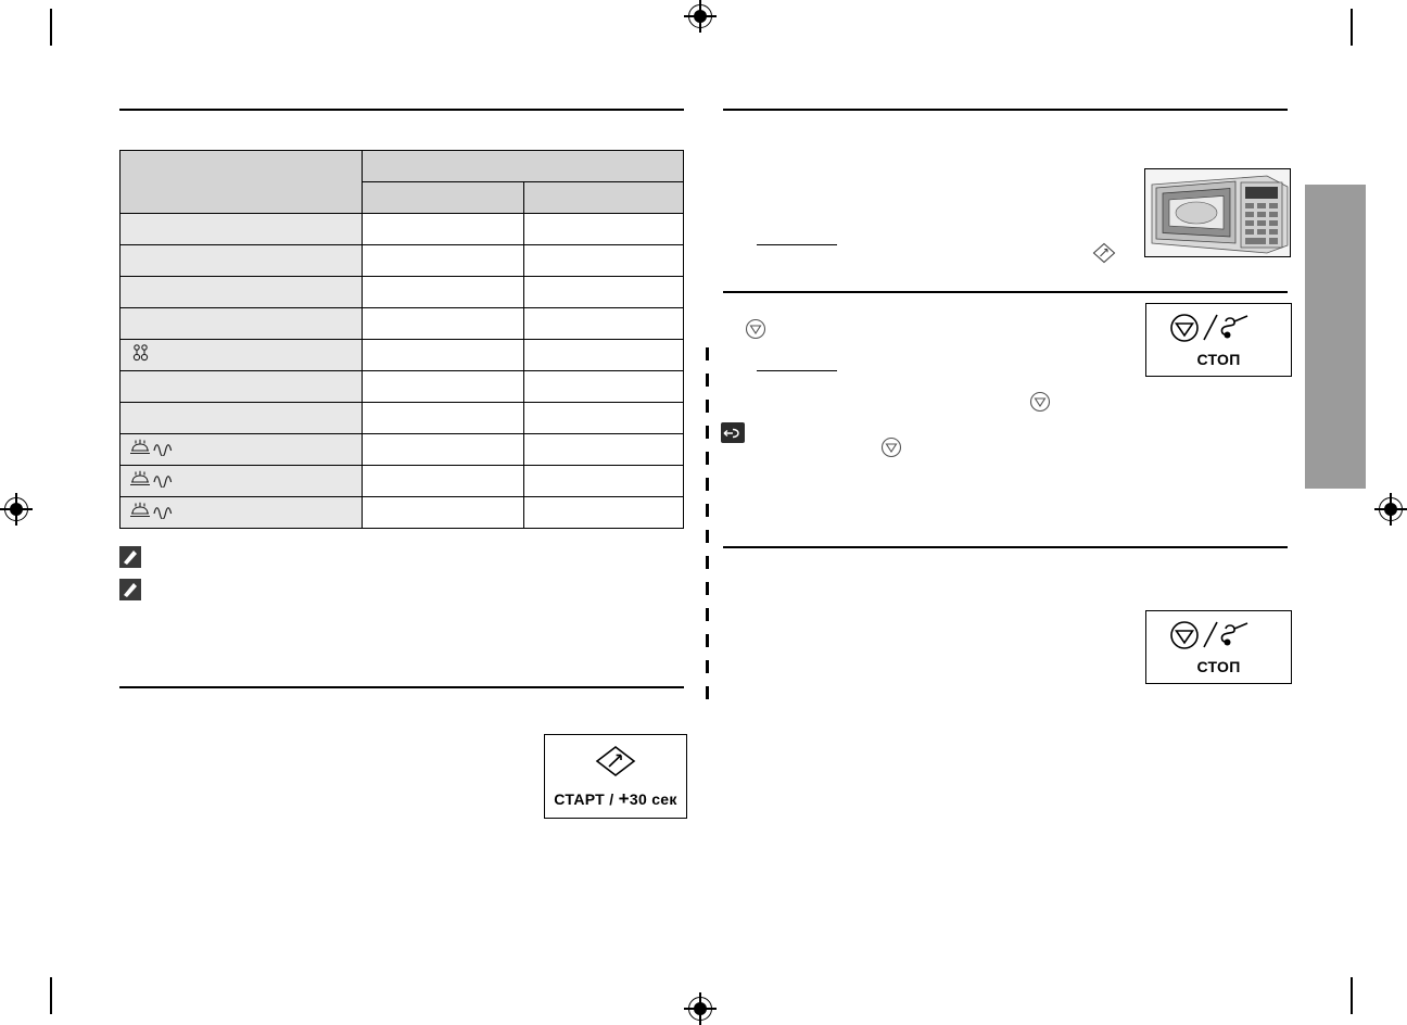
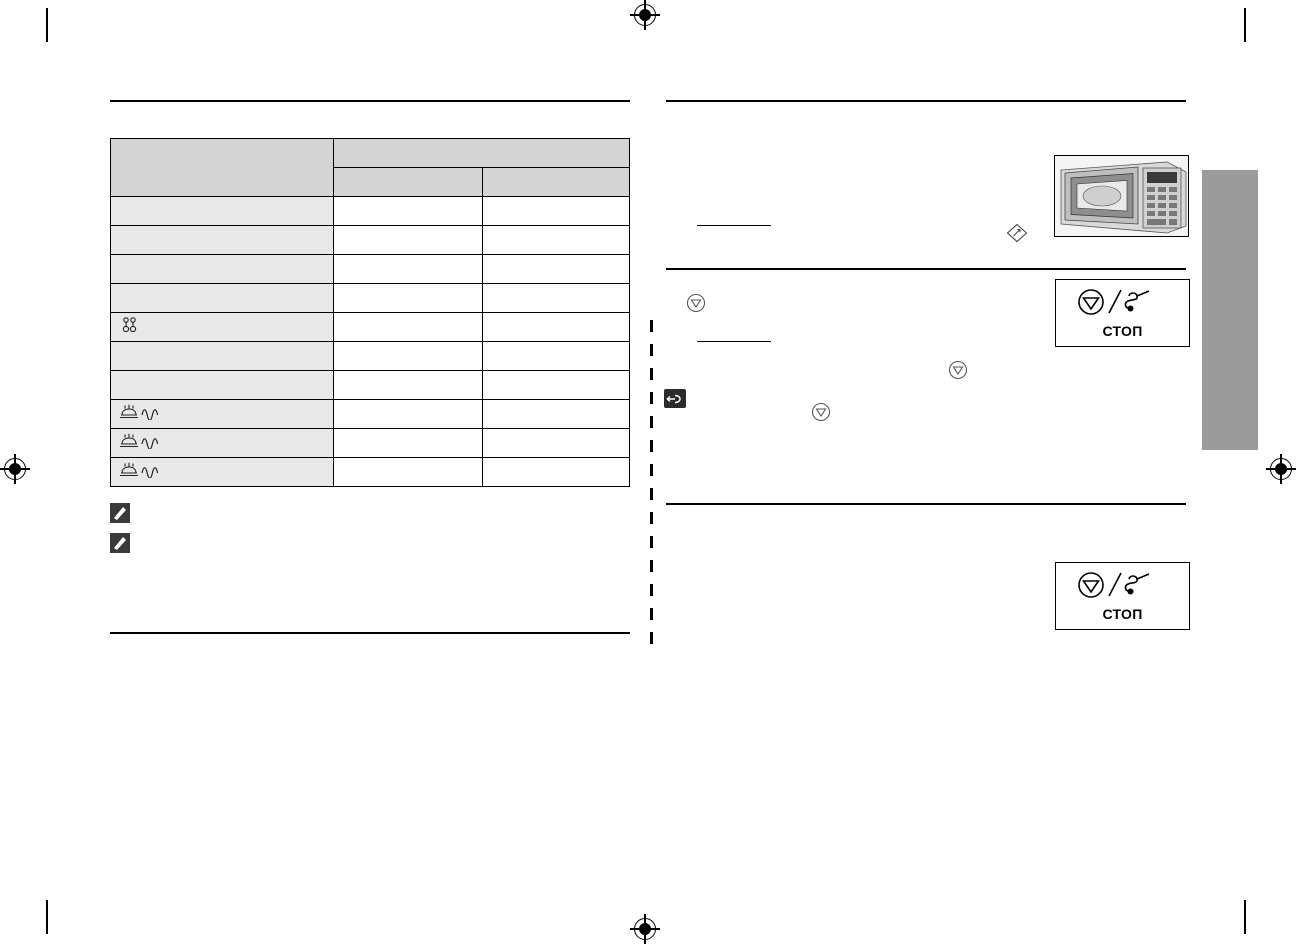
- СТАРТ / +30 сек
  СТОП
  СТОП
